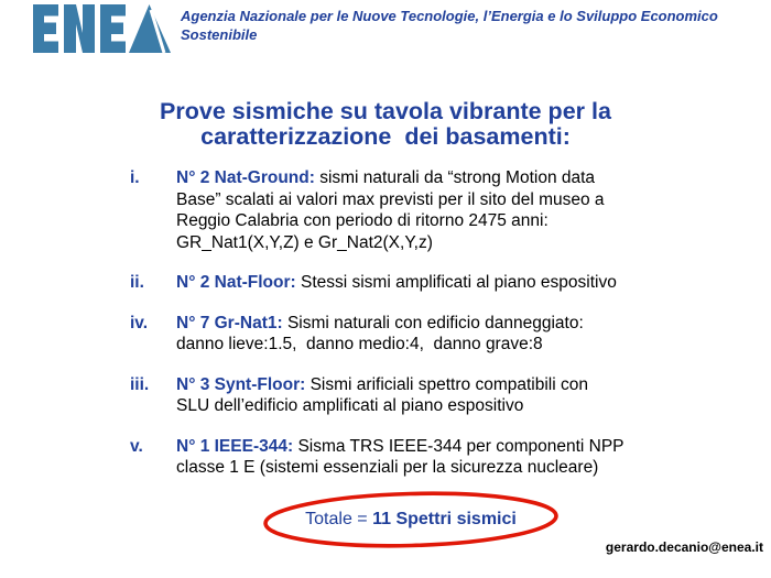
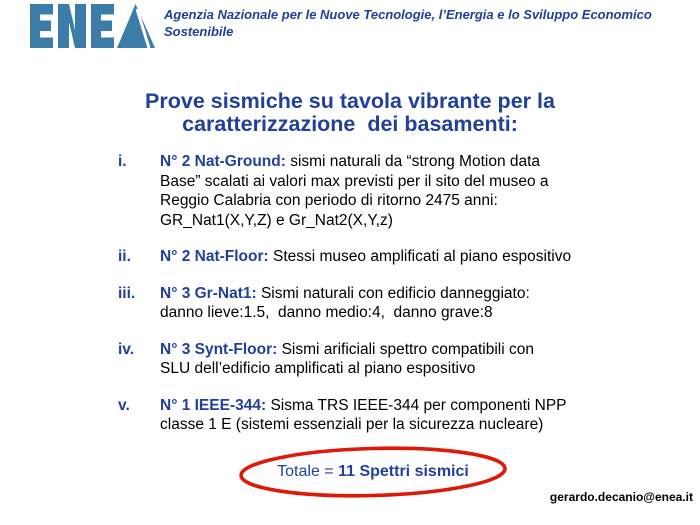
  Agenzia Nazionale per le Nuove Tecnologie, l’Energia e lo Sviluppo Economico
  Sostenibile
  Prove sismiche su tavola vibrante per la
  caratterizzazione dei basamenti:
  i.
  N° 2 Nat-Ground: sismi naturali da “strong Motion data
  Base” scalati ai valori max previsti per il sito del museo a
  Reggio Calabria con periodo di ritorno 2475 anni:
  GR_Nat1(X,Y,Z) e Gr_Nat2(X,Y,z)
  ii.
- N° 2 Nat-Floor: Stessi sismi amplificati al piano espositivo
+ N° 2 Nat-Floor: Stessi museo amplificati al piano espositivo
- iv.
+ iii.
- N° 7 Gr-Nat1: Sismi naturali con edificio danneggiato:
+ N° 3 Gr-Nat1: Sismi naturali con edificio danneggiato:
  danno lieve:1.5, danno medio:4, danno grave:8
- iii.
+ iv.
  N° 3 Synt-Floor: Sismi arificiali spettro compatibili con
  SLU dell’edificio amplificati al piano espositivo
  v.
  N° 1 IEEE-344: Sisma TRS IEEE-344 per componenti NPP
  classe 1 E (sistemi essenziali per la sicurezza nucleare)
  Totale = 11 Spettri sismici
  gerardo.decanio@enea.it
